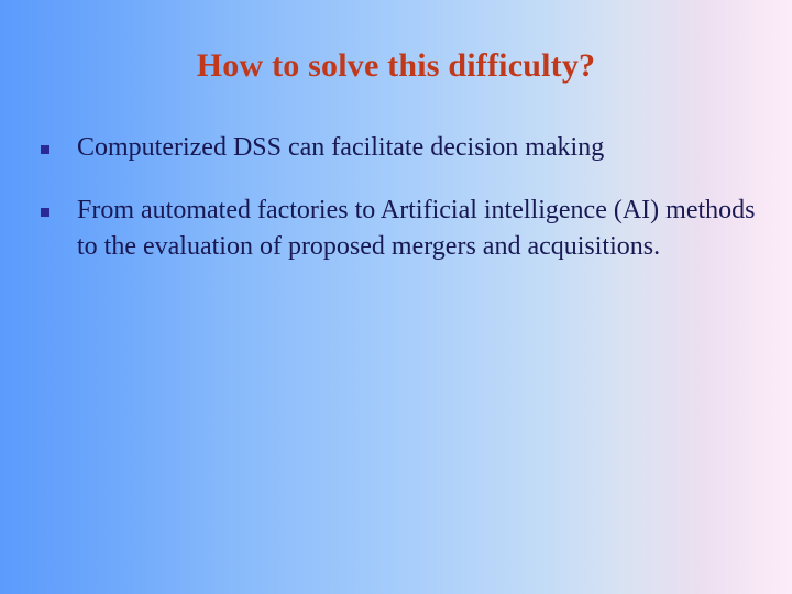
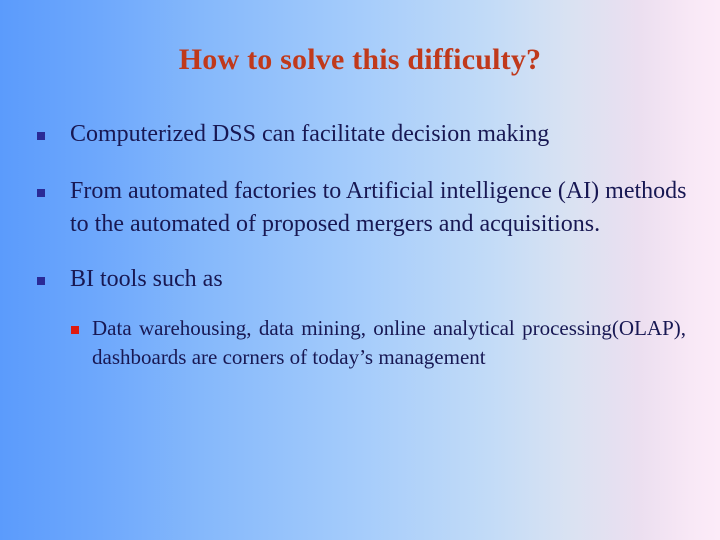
  How to solve this difficulty?
  Computerized DSS can facilitate decision making
- From automated factories to Artificial intelligence (AI) methods to the evaluation of proposed mergers and acquisitions.
+ From automated factories to Artificial intelligence (AI) methods to the automated of proposed mergers and acquisitions.
+ BI tools such as
+ Data warehousing, data mining, online analytical processing(OLAP), dashboards are corners of today’s management
